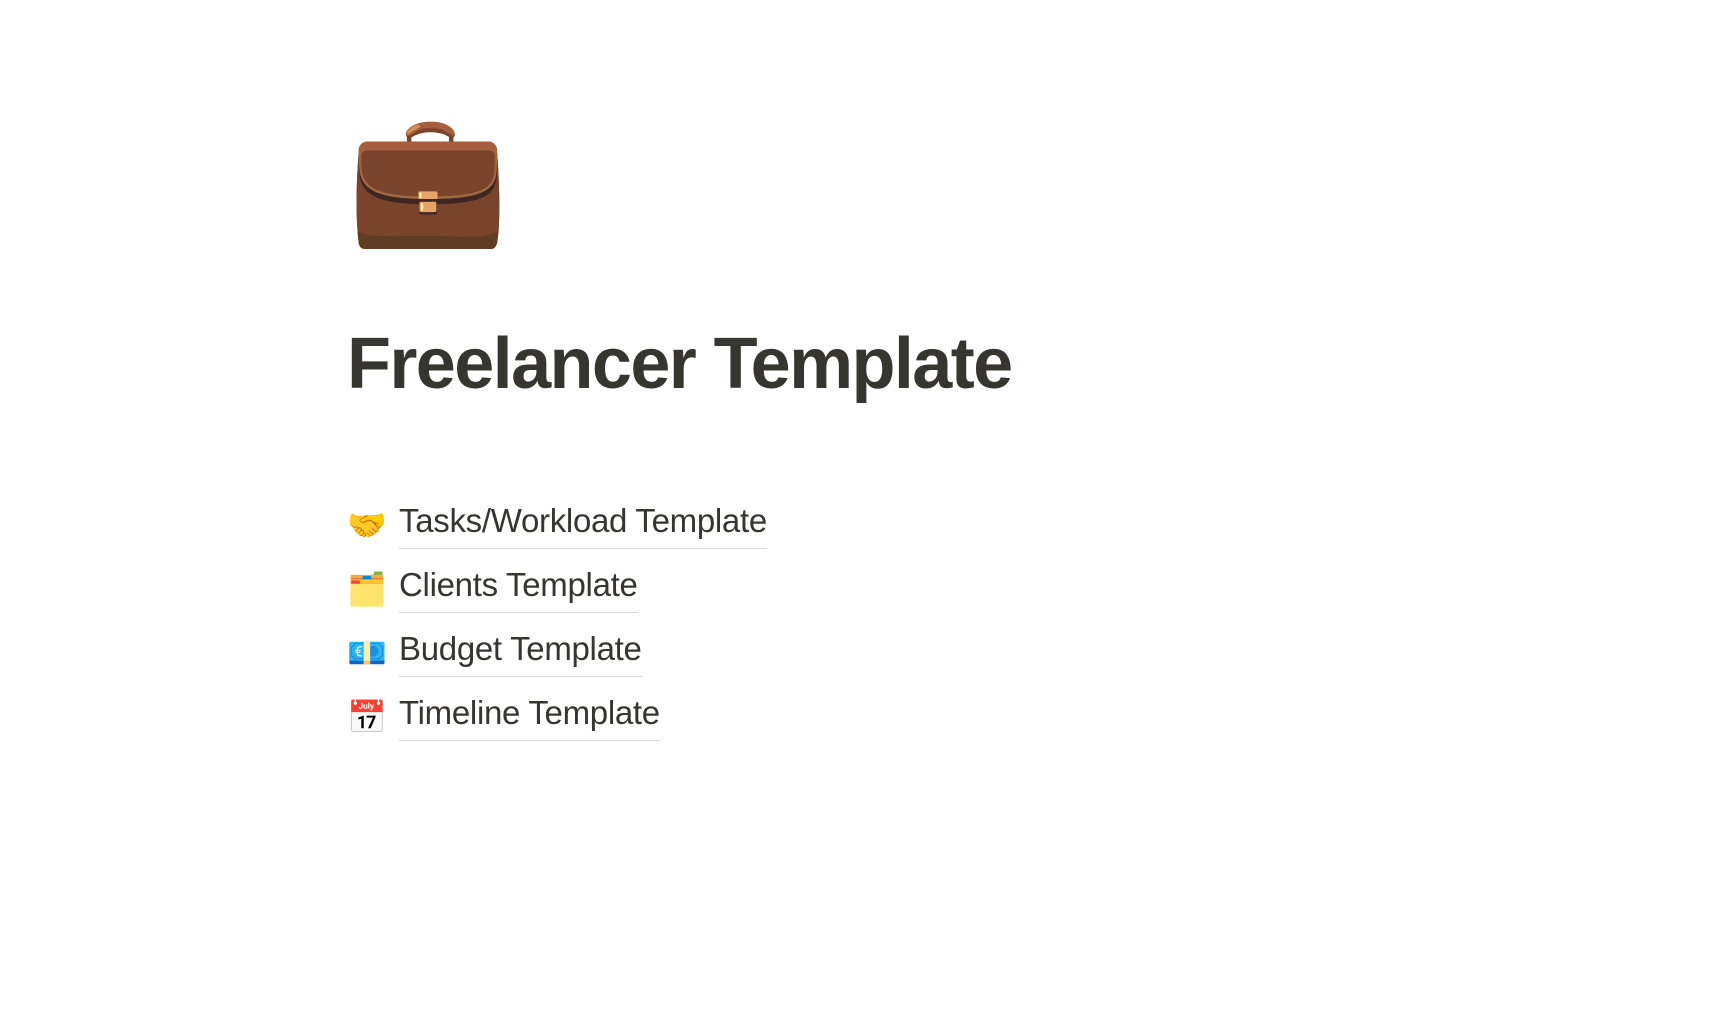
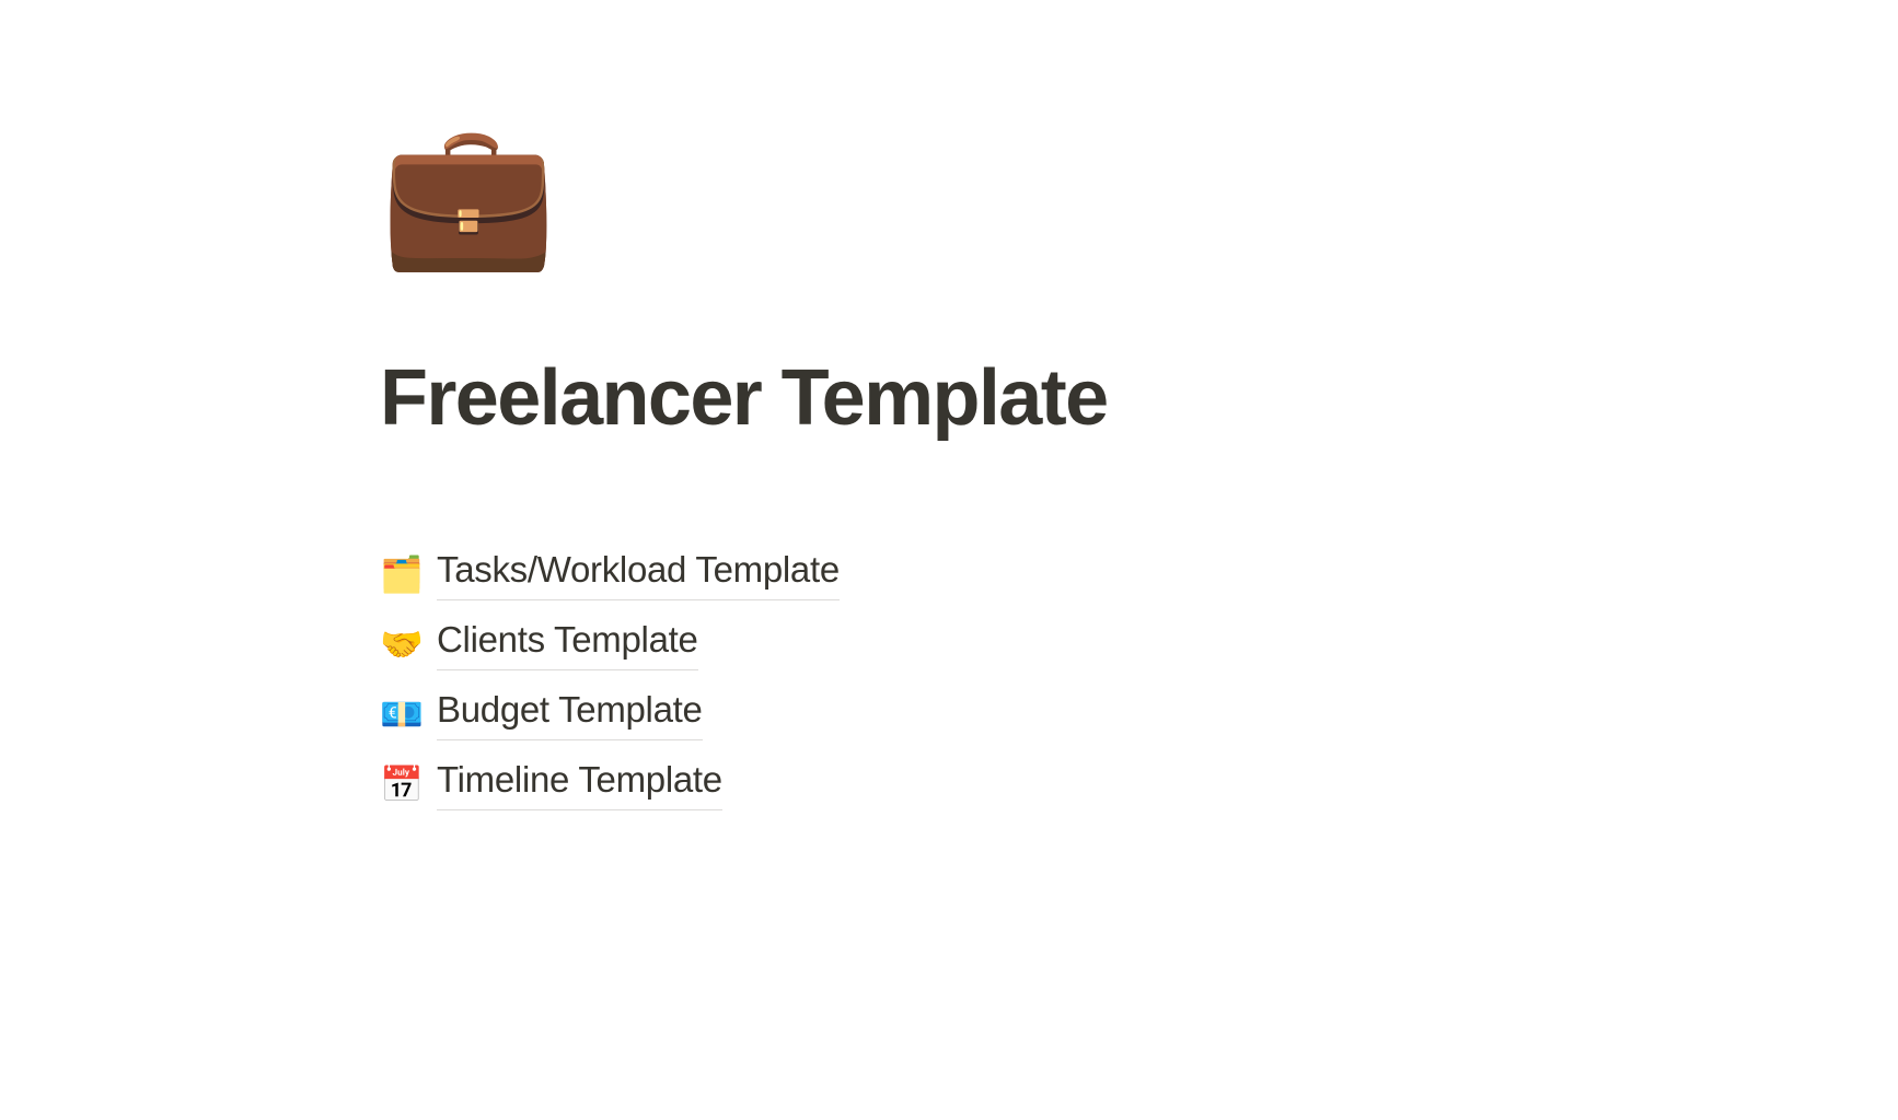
  💼
  Freelancer Template
- 🤝
+ 🗂️
  Tasks/Workload Template
- 🗂️
+ 🤝
  Clients Template
  💶
  Budget Template
  📅
  Timeline Template
